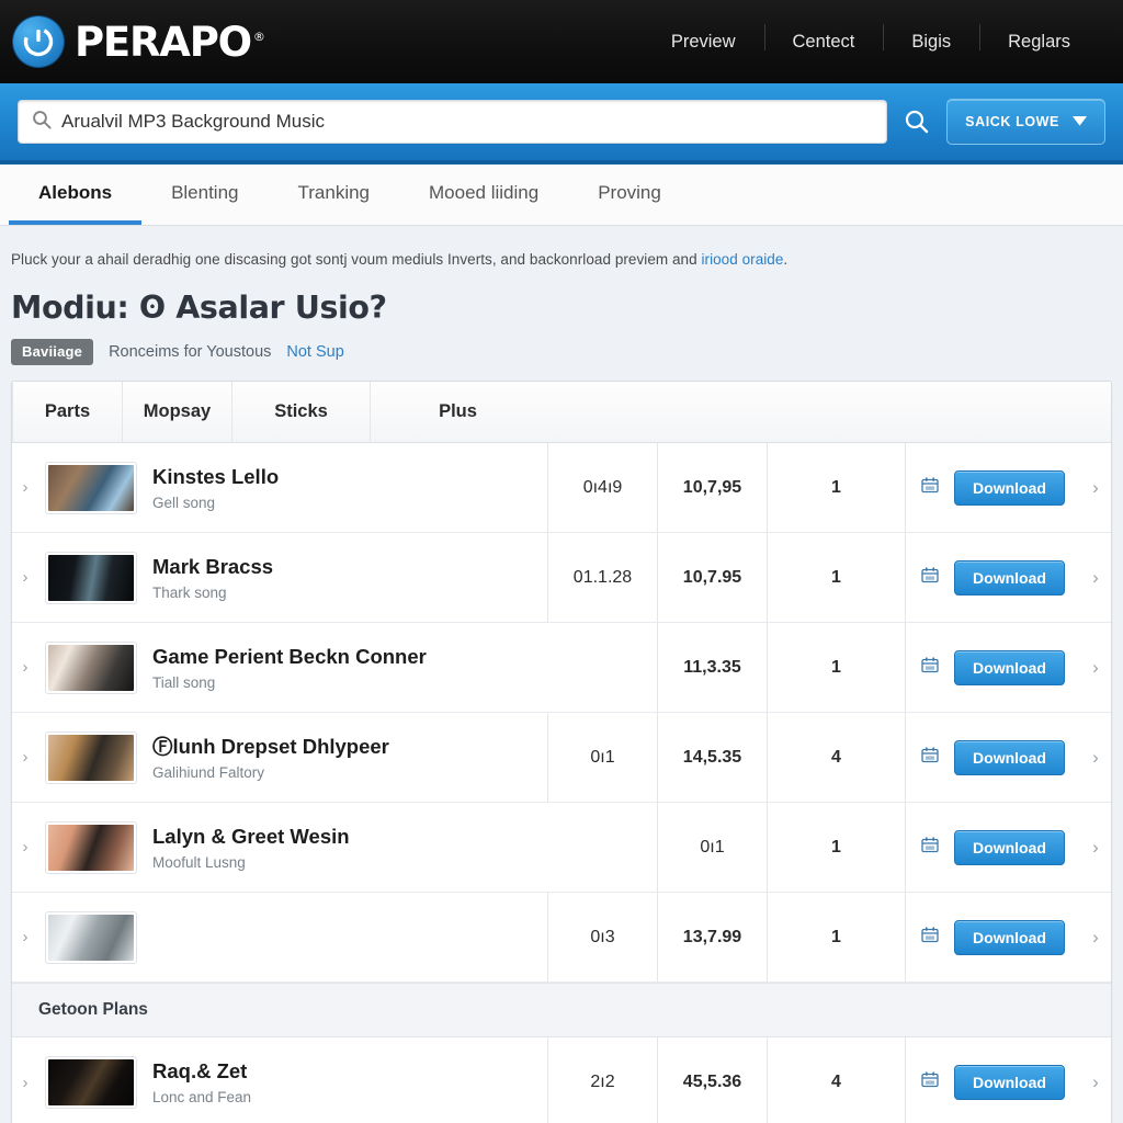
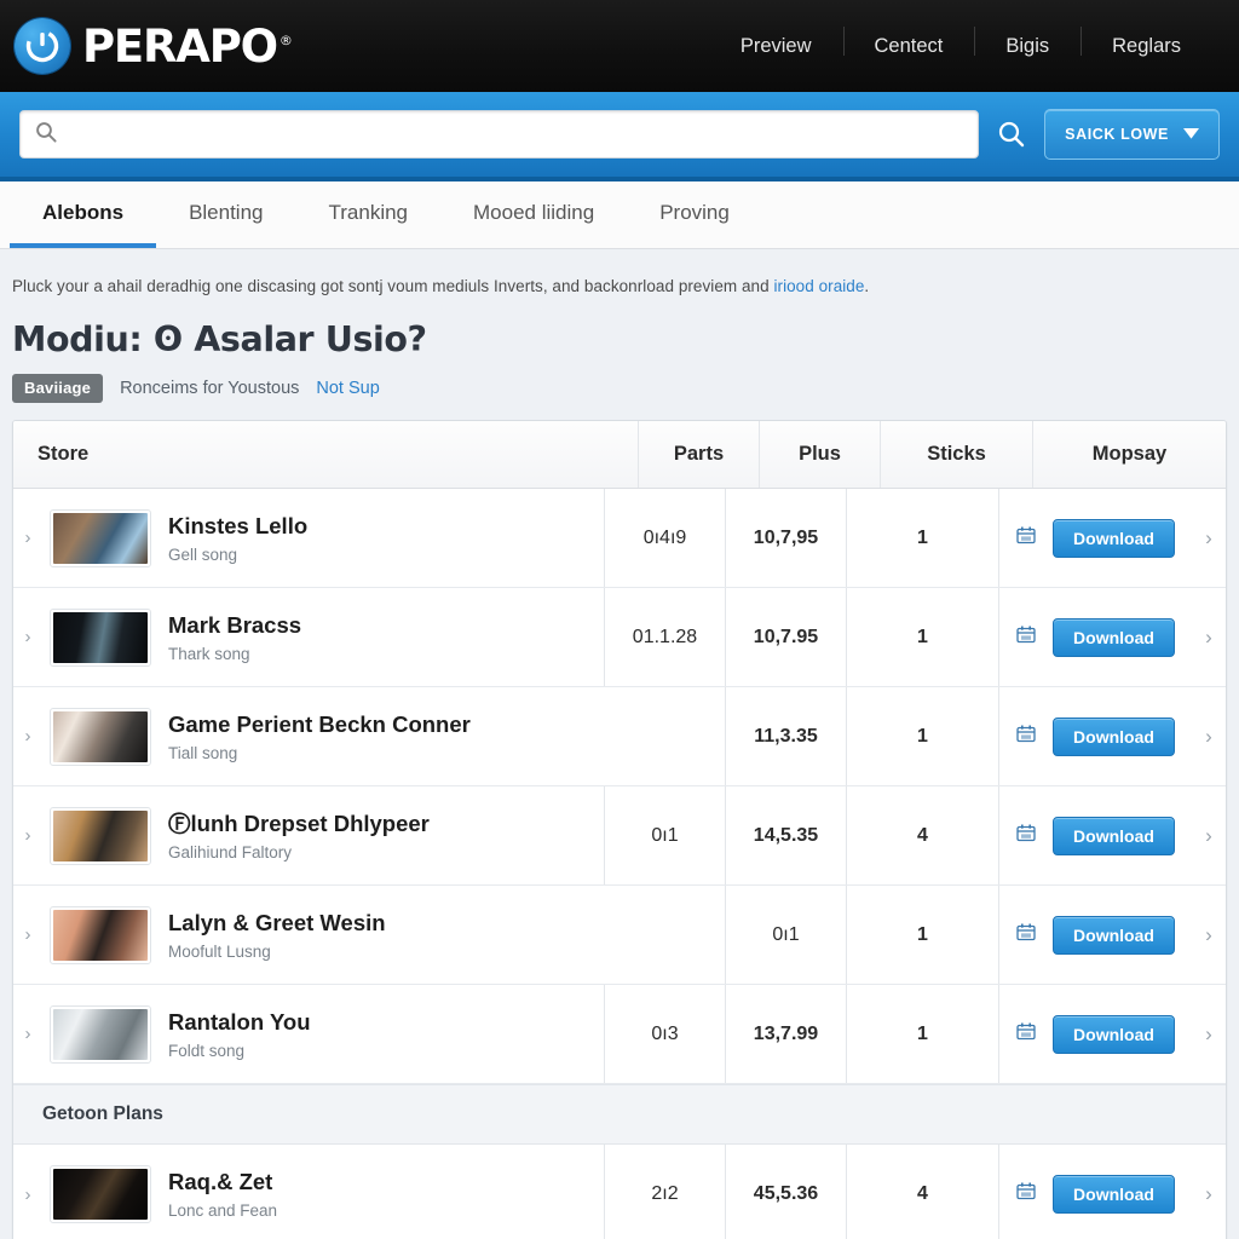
  PERAPO ®
  Preview
  Centect
  Bigis
  Reglars
- Arualvil MP3 Background Music
  SAICK LOWE
  Alebons
  Blenting
  Tranking
  Mooed liiding
  Proving
  Pluck your a ahail deradhig one discasing got sontj voum mediuls Inverts, and backonrload previem and iriood oraide.
  Modiu: ʘ Asalar Usio?
  Baviiage
  Ronceims for Youstous
  Not Sup
+ Store
  Parts
- Mopsay
+ Plus
  Sticks
- Plus
+ Mopsay
  ›
  Kinstes Lello
  Gell song
  0ı4ı9
  10,7,95
  1
  Download
  ›
  ›
  Mark Bracss
  Thark song
  01.1.28
  10,7.95
  1
  Download
  ›
  ›
  Game Perient Beckn Conner
  Tiall song
  11,3.35
  1
  Download
  ›
  ›
  Ⓕlunh Drepset Dhlypeer
  Galihiund Faltory
  0ı1
  14,5.35
  4
  Download
  ›
  ›
  Lalyn & Greet Wesin
  Moofult Lusng
  0ı1
  1
  Download
  ›
  ›
+ Rantalon You
+ Foldt song
  0ı3
  13,7.99
  1
  Download
  ›
  Getoon Plans
  ›
  Raq.& Zet
  Lonc and Fean
  2ı2
  45,5.36
  4
  Download
  ›
